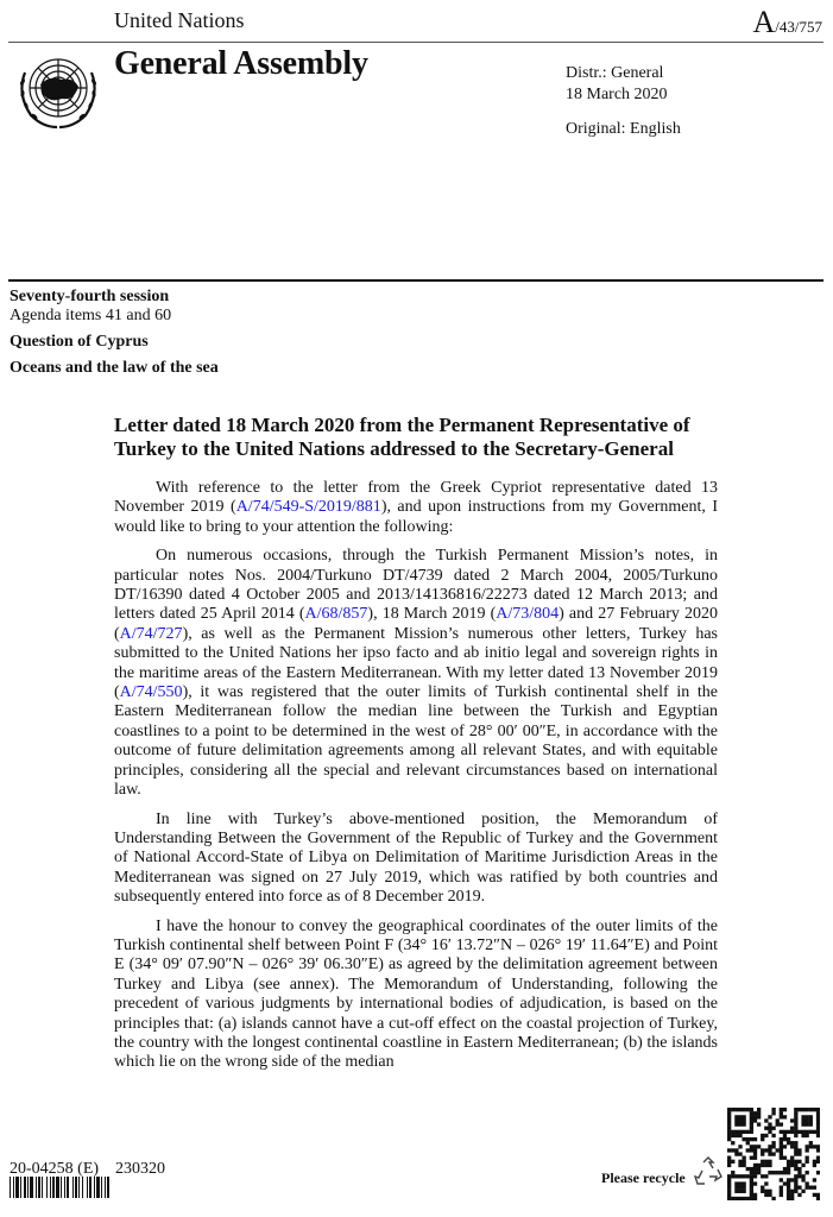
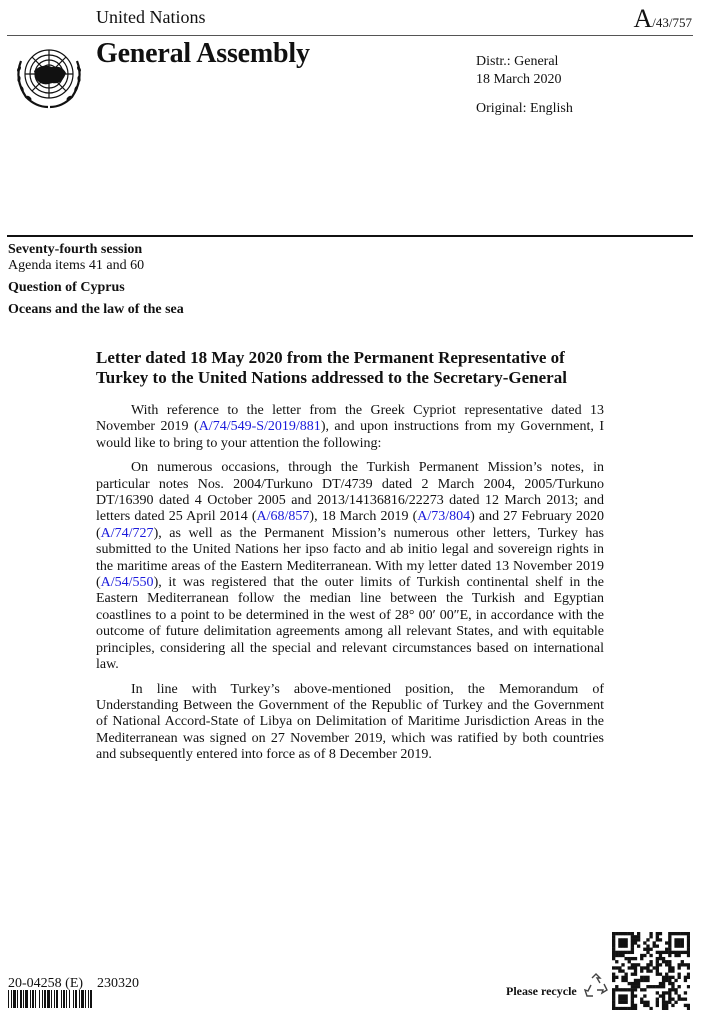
  United Nations
  A/43/757
  General Assembly
  Distr.: General
  18 March 2020
  Original: English
  Seventy-fourth session
  Agenda items 41 and 60
  Question of Cyprus
  Oceans and the law of the sea
- Letter dated 18 March 2020 from the Permanent Representative of Turkey to the United Nations addressed to the Secretary-General
+ Letter dated 18 May 2020 from the Permanent Representative of Turkey to the United Nations addressed to the Secretary-General
  With reference to the letter from the Greek Cypriot representative dated 13 November 2019 (A/74/549-S/2019/881), and upon instructions from my Government, I would like to bring to your attention the following:
- On numerous occasions, through the Turkish Permanent Mission’s notes, in particular notes Nos. 2004/Turkuno DT/4739 dated 2 March 2004, 2005/Turkuno DT/16390 dated 4 October 2005 and 2013/14136816/22273 dated 12 March 2013; and letters dated 25 April 2014 (A/68/857), 18 March 2019 (A/73/804) and 27 February 2020 (A/74/727), as well as the Permanent Mission’s numerous other letters, Turkey has submitted to the United Nations her ipso facto and ab initio legal and sovereign rights in the maritime areas of the Eastern Mediterranean. With my letter dated 13 November 2019 (A/74/550), it was registered that the outer limits of Turkish continental shelf in the Eastern Mediterranean follow the median line between the Turkish and Egyptian coastlines to a point to be determined in the west of 28° 00′ 00″E, in accordance with the outcome of future delimitation agreements among all relevant States, and with equitable principles, considering all the special and relevant circumstances based on international law.
+ On numerous occasions, through the Turkish Permanent Mission’s notes, in particular notes Nos. 2004/Turkuno DT/4739 dated 2 March 2004, 2005/Turkuno DT/16390 dated 4 October 2005 and 2013/14136816/22273 dated 12 March 2013; and letters dated 25 April 2014 (A/68/857), 18 March 2019 (A/73/804) and 27 February 2020 (A/74/727), as well as the Permanent Mission’s numerous other letters, Turkey has submitted to the United Nations her ipso facto and ab initio legal and sovereign rights in the maritime areas of the Eastern Mediterranean. With my letter dated 13 November 2019 (A/54/550), it was registered that the outer limits of Turkish continental shelf in the Eastern Mediterranean follow the median line between the Turkish and Egyptian coastlines to a point to be determined in the west of 28° 00′ 00″E, in accordance with the outcome of future delimitation agreements among all relevant States, and with equitable principles, considering all the special and relevant circumstances based on international law.
- In line with Turkey’s above-mentioned position, the Memorandum of Understanding Between the Government of the Republic of Turkey and the Government of National Accord-State of Libya on Delimitation of Maritime Jurisdiction Areas in the Mediterranean was signed on 27 July 2019, which was ratified by both countries and subsequently entered into force as of 8 December 2019.
+ In line with Turkey’s above-mentioned position, the Memorandum of Understanding Between the Government of the Republic of Turkey and the Government of National Accord-State of Libya on Delimitation of Maritime Jurisdiction Areas in the Mediterranean was signed on 27 November 2019, which was ratified by both countries and subsequently entered into force as of 8 December 2019.
- I have the honour to convey the geographical coordinates of the outer limits of the Turkish continental shelf between Point F (34° 16′ 13.72″N – 026° 19′ 11.64″E) and Point E (34° 09′ 07.90″N – 026° 39′ 06.30″E) as agreed by the delimitation agreement between Turkey and Libya (see annex). The Memorandum of Understanding, following the precedent of various judgments by international bodies of adjudication, is based on the principles that: (a) islands cannot have a cut-off effect on the coastal projection of Turkey, the country with the longest continental coastline in Eastern Mediterranean; (b) the islands which lie on the wrong side of the median
  20-04258 (E) 230320
  Please recycle
